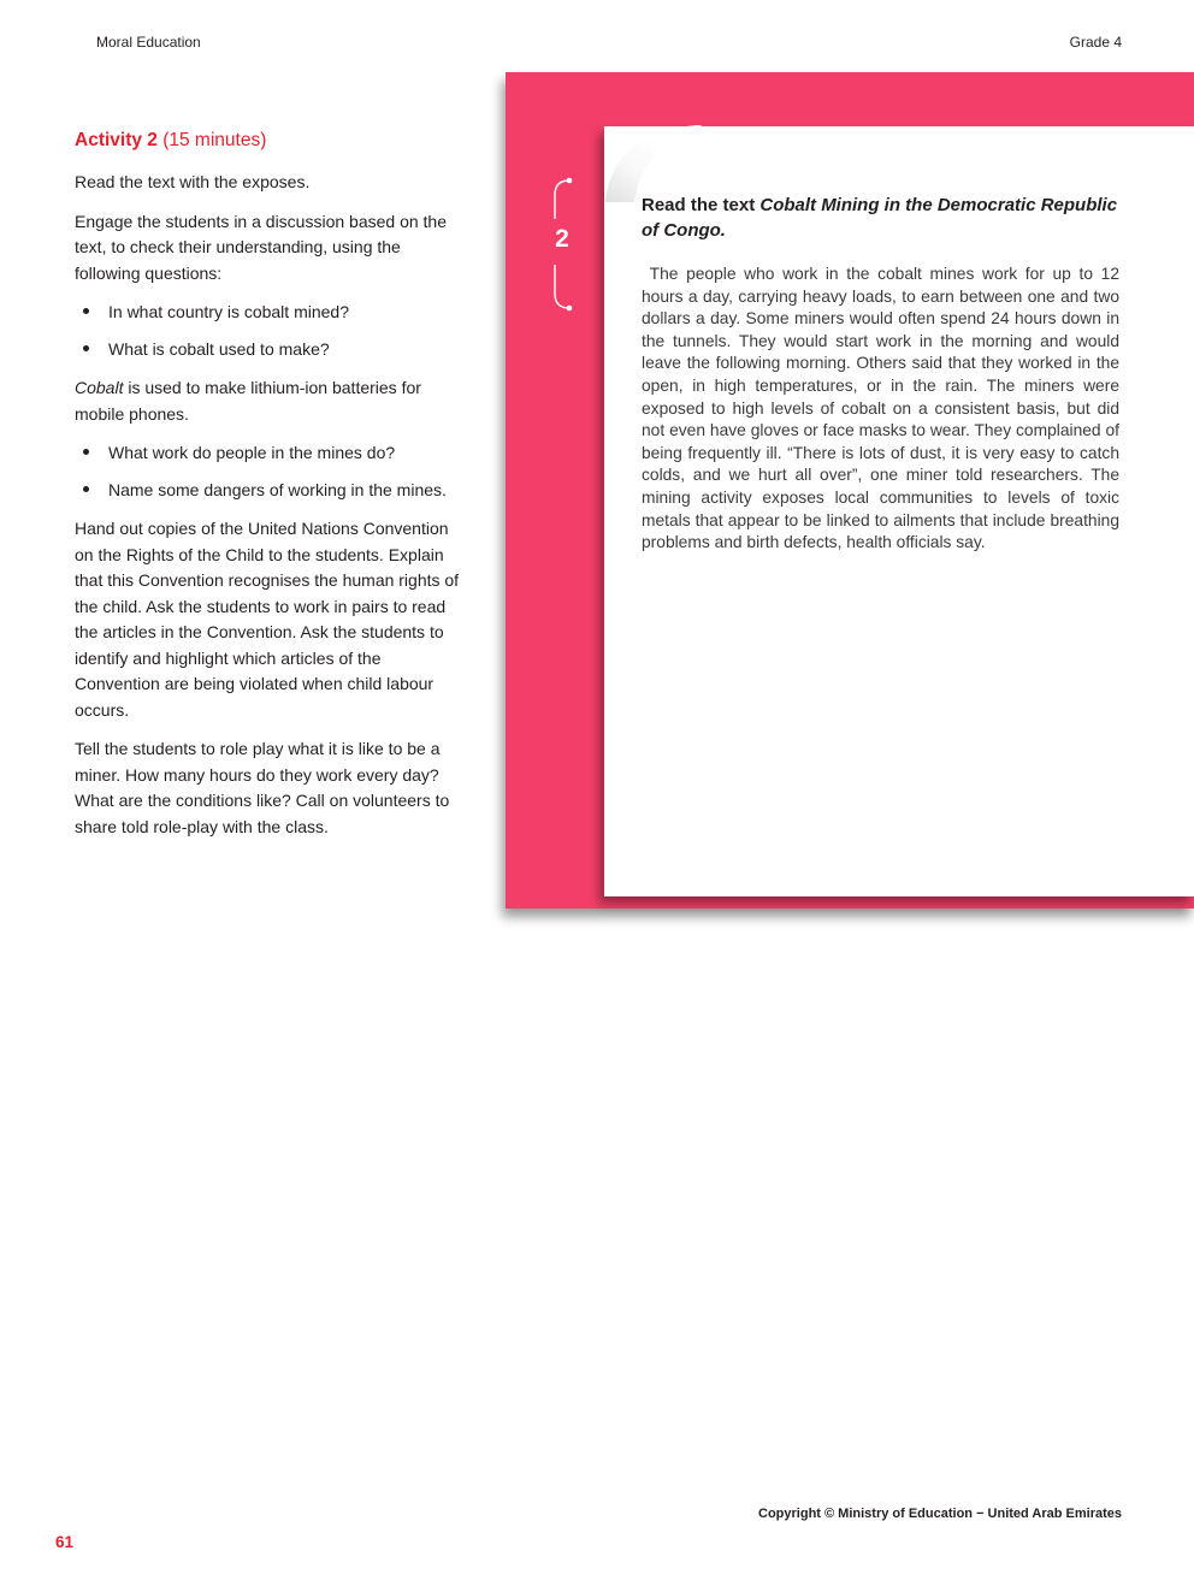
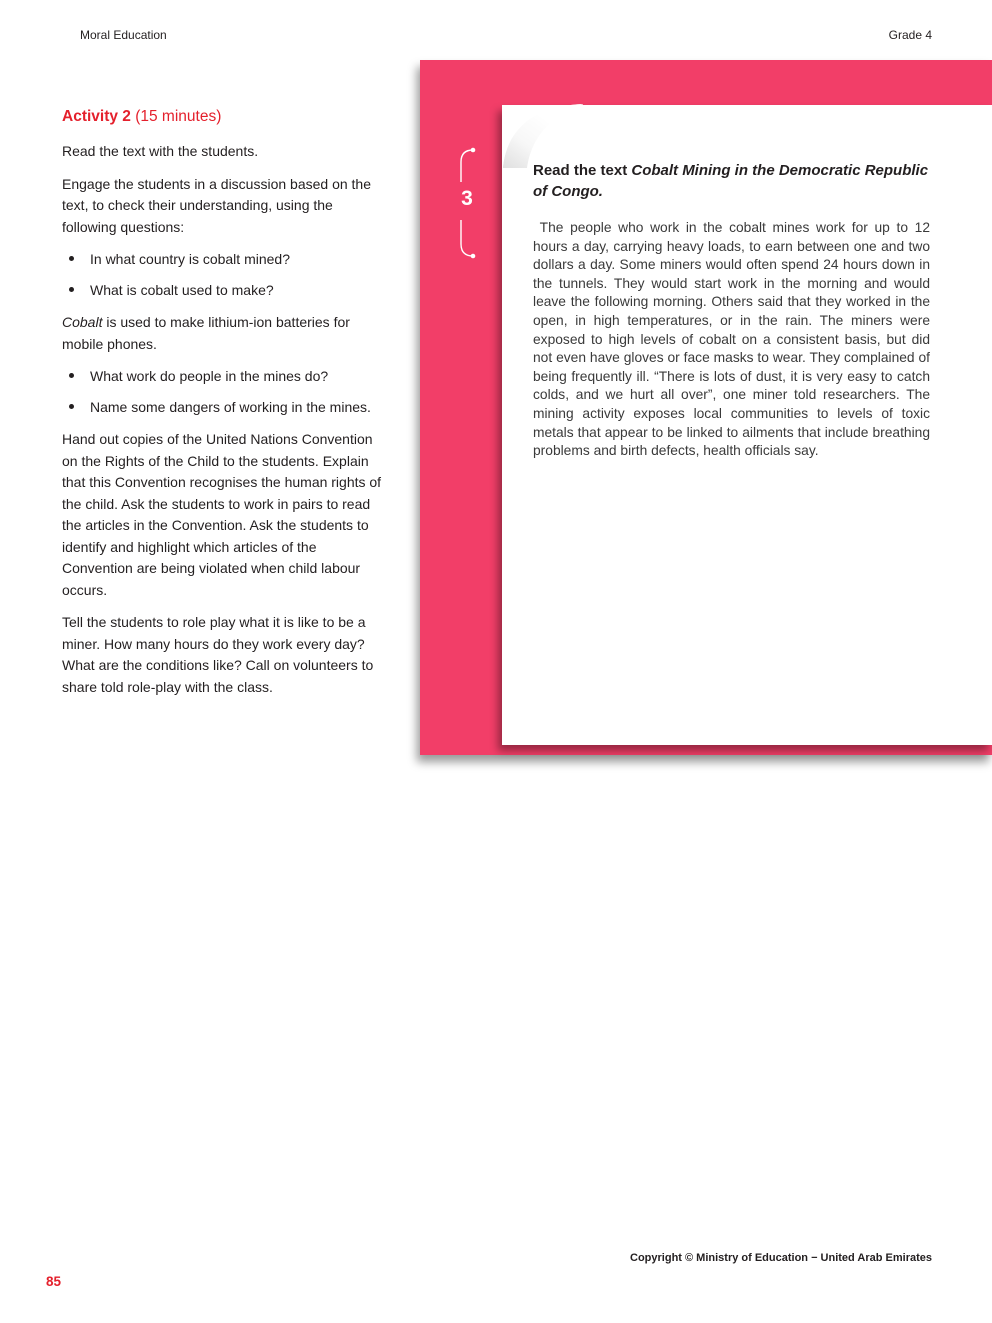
  Moral Education
  Grade 4
  Activity 2 (15 minutes)
- Read the text with the exposes.
+ Read the text with the students.
  Engage the students in a discussion based on the text, to check their understanding, using the following questions:
  In what country is cobalt mined?
  What is cobalt used to make?
  Cobalt is used to make lithium-ion batteries for mobile phones.
  What work do people in the mines do?
  Name some dangers of working in the mines.
  Hand out copies of the United Nations Convention on the Rights of the Child to the students. Explain that this Convention recognises the human rights of the child. Ask the students to work in pairs to read the articles in the Convention. Ask the students to identify and highlight which articles of the Convention are being violated when child labour occurs.
  Tell the students to role play what it is like to be a miner. How many hours do they work every day? What are the conditions like? Call on volunteers to share told role-play with the class.
- 2
+ 3
  Read the text Cobalt Mining in the Democratic Republic of Congo.
  The people who work in the cobalt mines work for up to 12 hours a day, carrying heavy loads, to earn between one and two dollars a day. Some miners would often spend 24 hours down in the tunnels. They would start work in the morning and would leave the following morning. Others said that they worked in the open, in high temperatures, or in the rain. The miners were exposed to high levels of cobalt on a consistent basis, but did not even have gloves or face masks to wear. They complained of being frequently ill. “There is lots of dust, it is very easy to catch colds, and we hurt all over”, one miner told researchers. The mining activity exposes local communities to levels of toxic metals that appear to be linked to ailments that include breathing problems and birth defects, health officials say.
  Copyright © Ministry of Education − United Arab Emirates
- 61
+ 85
